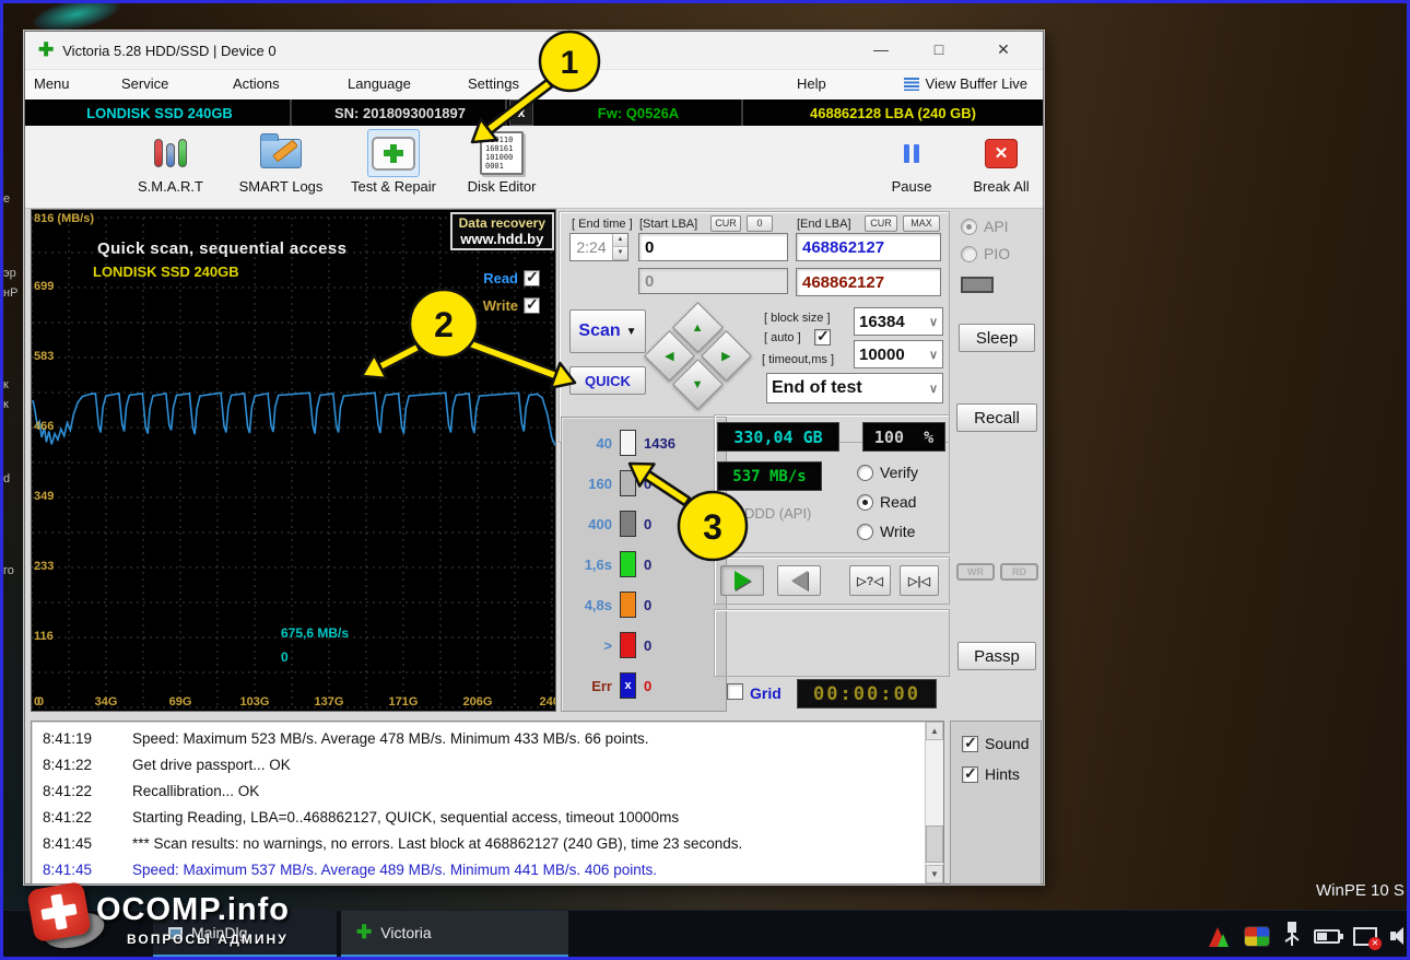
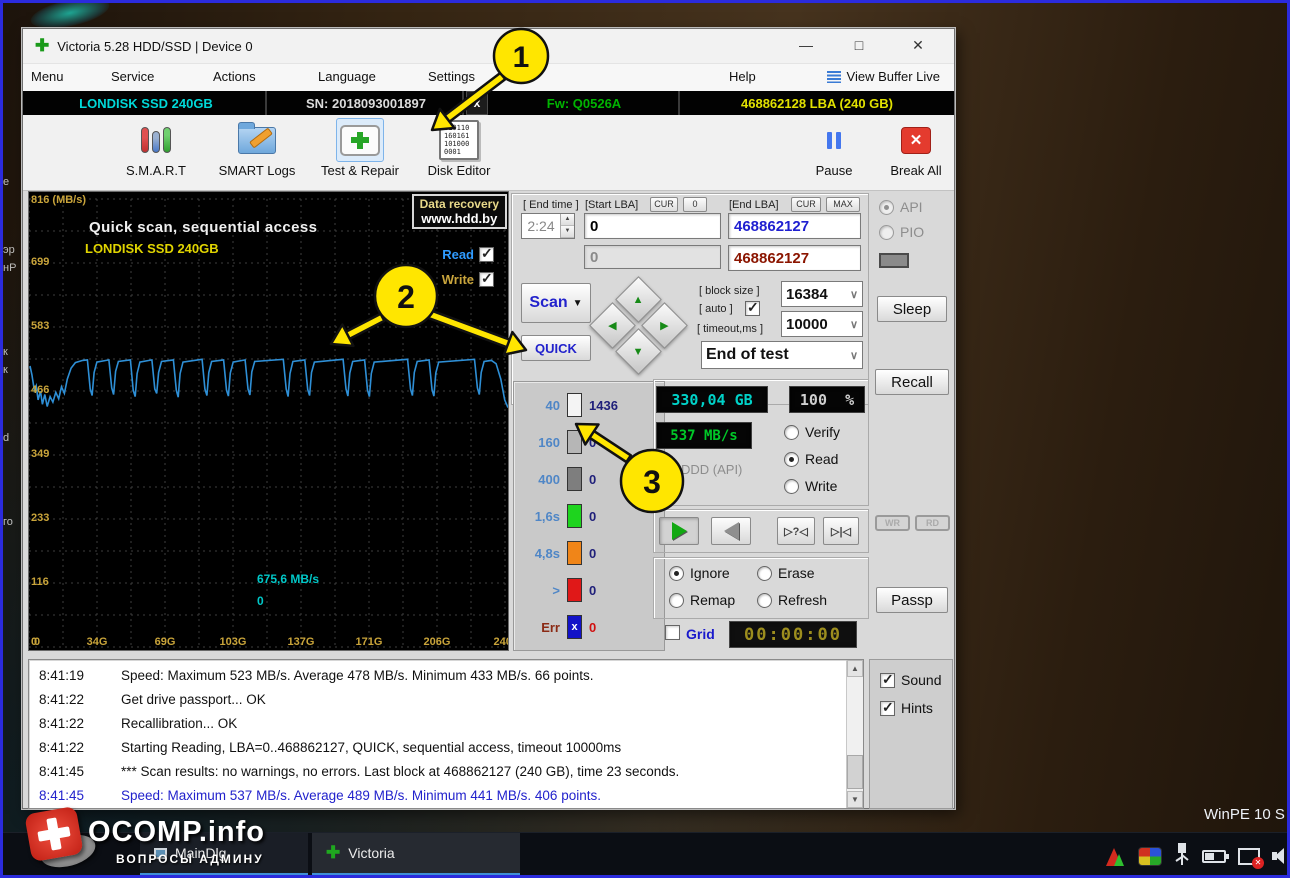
  WinPE 10 S
  ✚
  Victoria 5.28 HDD/SSD | Device 0
  —
  □
  ✕
  View Buffer Live
  Menu
  Service
  Actions
  Language
  Settings
  Help
  LONDISK SSD 240GB
  SN: 2018093001897
  x
  Fw: Q0526A
  468862128 LBA (240 GB)
  S.M.A.R.T
  SMART Logs
  Test & Repair
  160161
  101000
  0001
  Disk Editor
  Pause
  ✕
  Break All
  816 (MB/s)
  0
  Quick scan, sequential access
  LONDISK SSD 240GB
  Data recovery
  www.hdd.by
  Read
  Write
  675,6 MB/s
  0
  699
  583
  466
  349
  233
  116
  34G
  69G
  103G
  137G
  171G
  206G
  [ End time ]
  2:24
  [Start LBA]
  CUR
  0
  0
  [End LBA]
  CUR
  MAX
  468862127
  0
  468862127
  Scan
  ▼
  QUICK
  [ block size ]
  16384
  ∨
  [ auto ]
  [ timeout,ms ]
  10000
  ∨
  End of test
  ∨
  40
  1436
  160
  0
  400
  0
  1,6s
  0
  4,8s
  0
  >
  0
  Err
  x
  0
  330,04 GB
  100
  %
  537 MB/s
  DDD (API)
  Verify
  Read
  Write
  ▷?◁
  ▷|◁
+ Ignore
+ Erase
+ Remap
+ Refresh
  Grid
  00:00:00
  API
  PIO
  Sleep
  Recall
  WR
  RD
  Passp
  8:41:19
  Speed: Maximum 523 MB/s. Average 478 MB/s. Minimum 433 MB/s. 66 points.
  8:41:22
  Get drive passport... OK
  8:41:22
  Recallibration... OK
  8:41:22
  Starting Reading, LBA=0..468862127, QUICK, sequential access, timeout 10000ms
  8:41:45
  *** Scan results: no warnings, no errors. Last block at 468862127 (240 GB), time 23 seconds.
  8:41:45
  Speed: Maximum 537 MB/s. Average 489 MB/s. Minimum 441 MB/s. 406 points.
  ▲
  ▼
  Sound
  Hints
  MainDlg
  ✚
  Victoria
  OCOMP.info
  ВОПРОСЫ АДМИНУ
  1
  2
  3
  е
  эр
  нР
  к
  к
  d
  го
